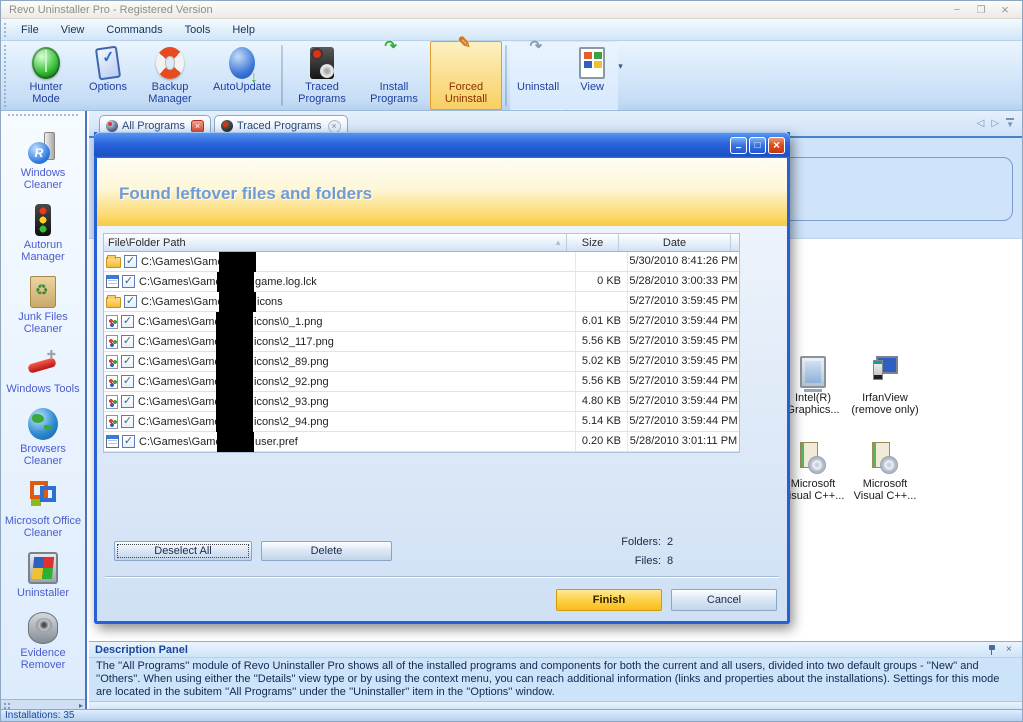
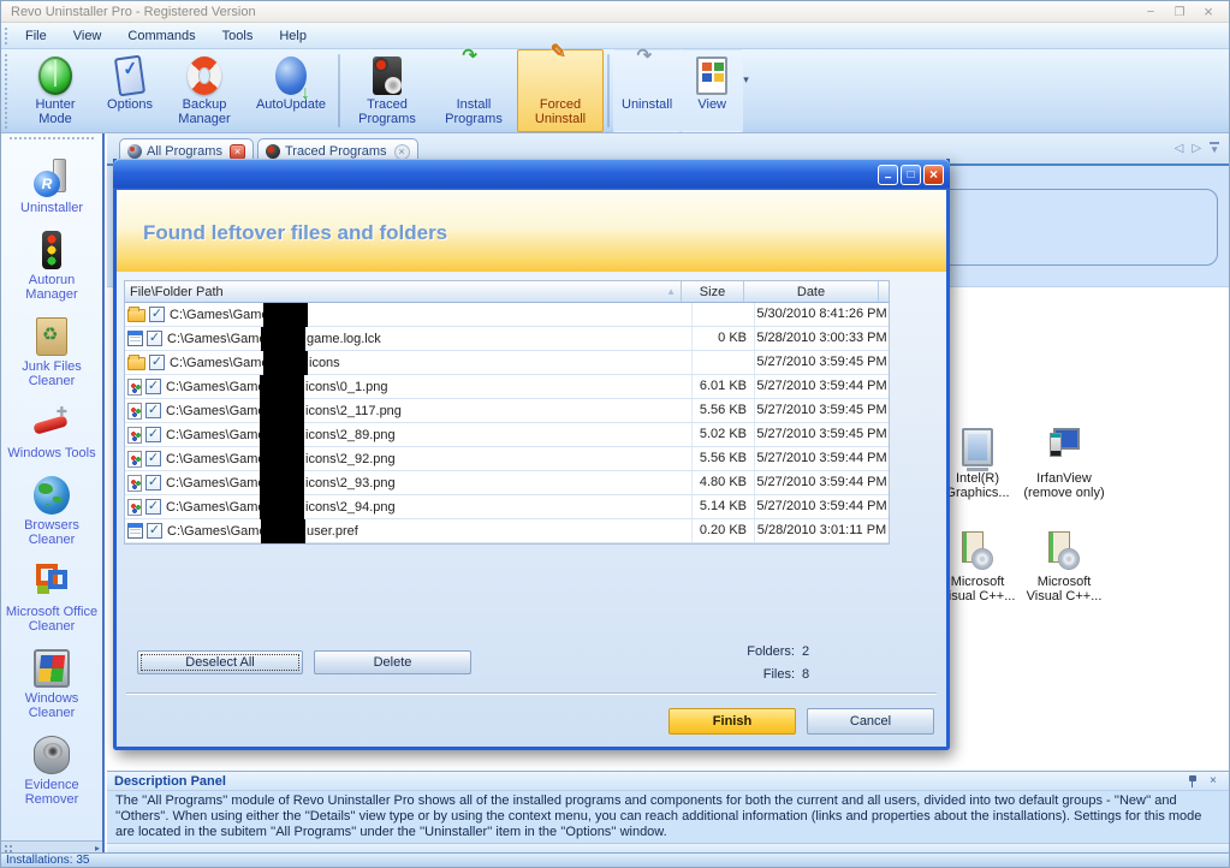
  Revo Uninstaller Pro - Registered Version
  File
  View
  Commands
  Tools
  Help
  Hunter Mode
  Options
  Backup Manager
  AutoUpdate
  Traced Programs
  Install Programs
  Forced Uninstall
  Uninstall
  View
- Windows Cleaner
+ Uninstaller
  Autorun Manager
  Junk Files Cleaner
  Windows Tools
  Browsers Cleaner
  Microsoft Office Cleaner
- Uninstaller
+ Windows Cleaner
  Evidence Remover
  All Programs
  Traced Programs
  Intel(R) Graphics...
  IrfanView (remove only)
  Microsoft sual C++...
  Microsoft Visual C++...
  Description Panel
  The ''All Programs'' module of Revo Uninstaller Pro shows all of the installed programs and components for both the current and all users, divided into two default groups - ''New'' and ''Others''. When using either the ''Details'' view type or by using the context menu, you can reach additional information (links and properties about the installations). Settings for this mode are located in the subitem ''All Programs'' under the ''Uninstaller'' item in the ''Options'' window.
  Installations: 35
  Found leftover files and folders
  File\Folder Path
  Size
  Date
  ✓
  C:\Games\Gam
  5/30/2010 8:41:26 PM
  ✓
  C:\Games\Gam
  game.log.lck
  0 KB
  5/28/2010 3:00:33 PM
  ✓
  C:\Games\Gam
  icons
  5/27/2010 3:59:45 PM
  ✓
  C:\Games\Gam
  icons\0_1.png
  6.01 KB
  5/27/2010 3:59:44 PM
  ✓
  C:\Games\Gam
  icons\2_117.png
  5.56 KB
  5/27/2010 3:59:45 PM
  ✓
  C:\Games\Gam
  icons\2_89.png
  5.02 KB
  5/27/2010 3:59:45 PM
  ✓
  C:\Games\Gam
  icons\2_92.png
  5.56 KB
  5/27/2010 3:59:44 PM
  ✓
  C:\Games\Gam
  icons\2_93.png
  4.80 KB
  5/27/2010 3:59:44 PM
  ✓
  C:\Games\Gam
  icons\2_94.png
  5.14 KB
  5/27/2010 3:59:44 PM
  ✓
  C:\Games\Gam
  user.pref
  0.20 KB
  5/28/2010 3:01:11 PM
  Deselect All
  Delete
  Folders:
  2
  Files:
  8
  Finish
  Cancel
